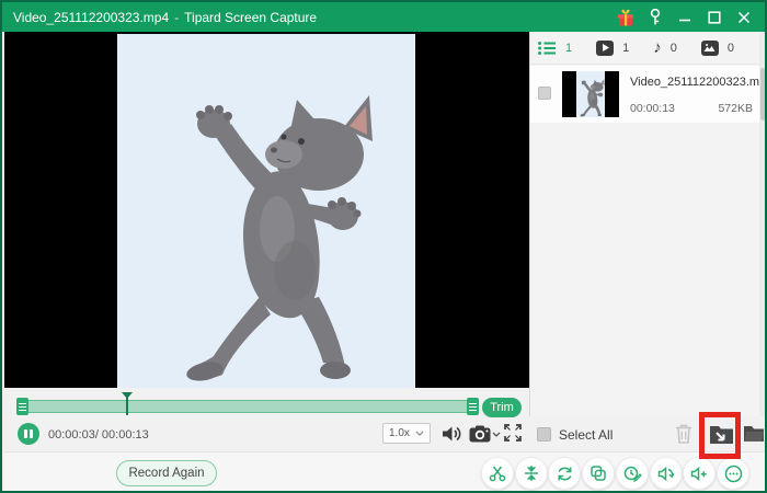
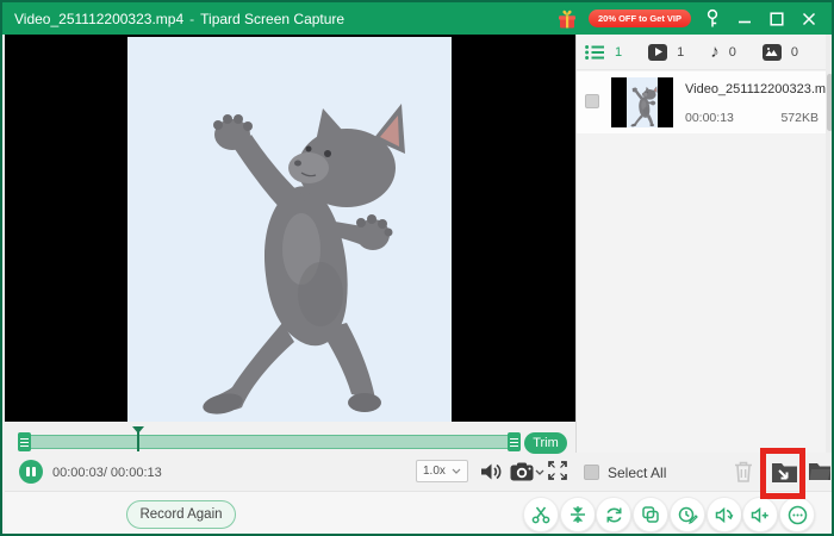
  Video_251112200323.mp4
  -
  Tipard Screen Capture
+ 20% OFF to Get VIP
  1
  1
  ♪
  0
  0
  Video_251112200323.m
  00:00:13
  572KB
  Trim
  00:00:03/ 00:00:13
  1.0x
  Select All
  Record Again
